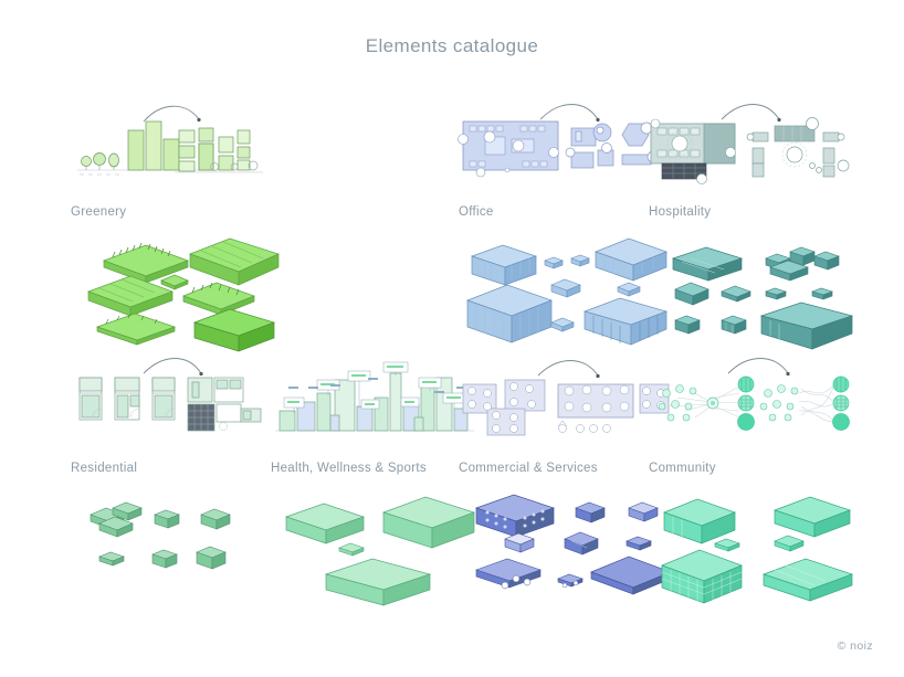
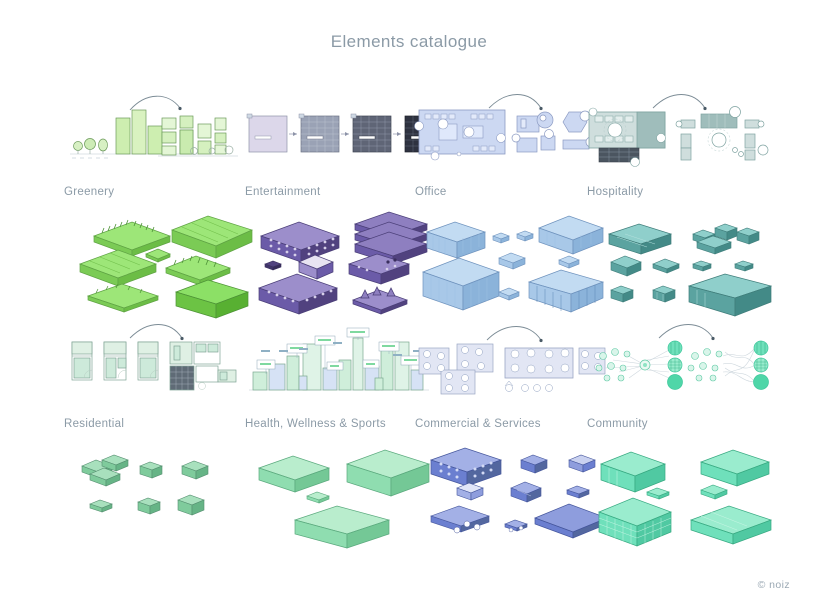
  Elements catalogue
  Greenery
+ Entertainment
  Office
  Hospitality
  Residential
  Health, Wellness & Sports
  Commercial & Services
  Community
  © noiz
